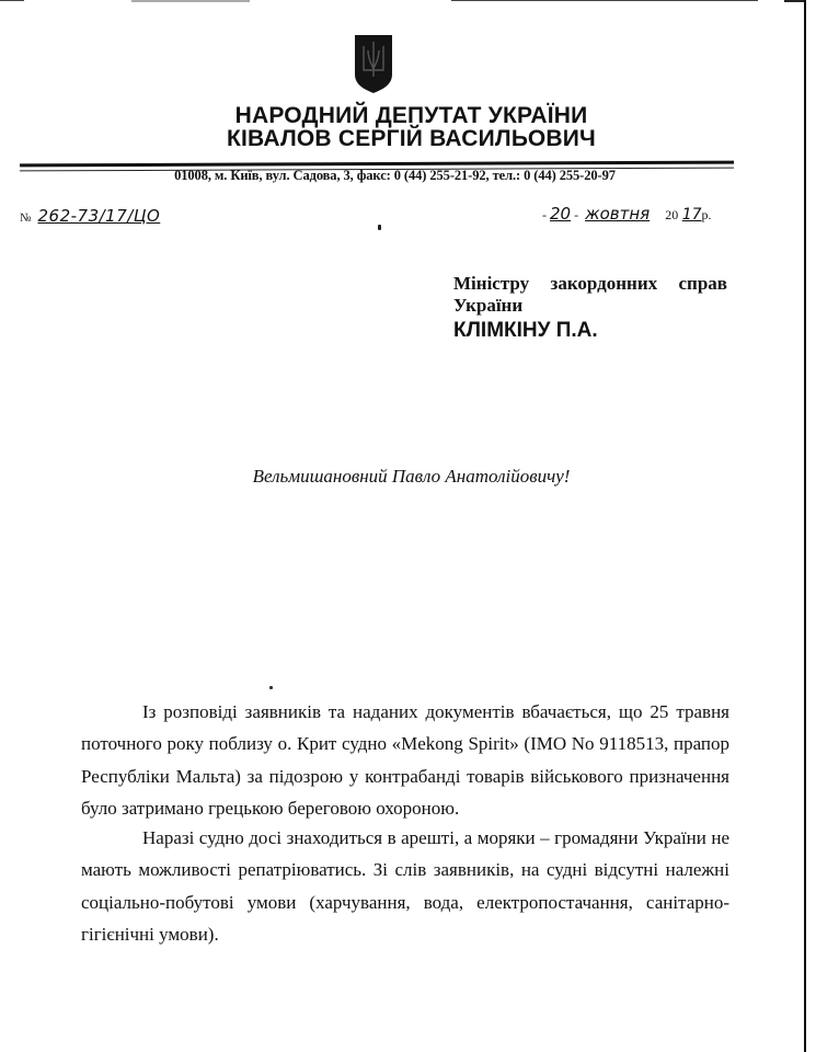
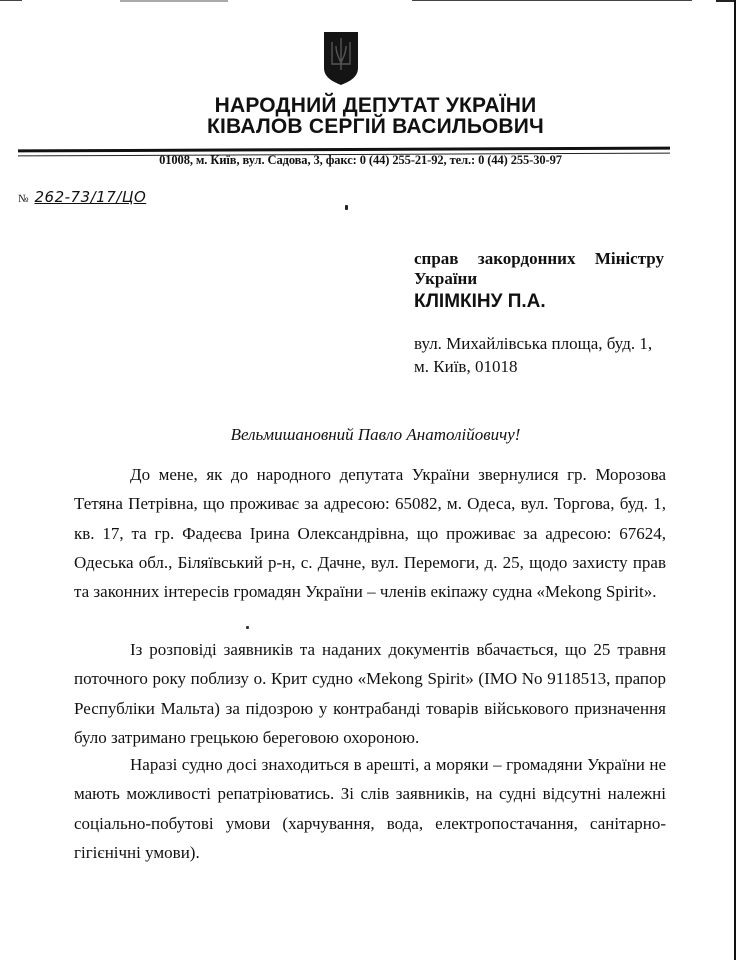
  НАРОДНИЙ ДЕПУТАТ УКРАЇНИ
  КІВАЛОВ СЕРГІЙ ВАСИЛЬОВИЧ
- 01008, м. Київ, вул. Садова, 3, факс: 0 (44) 255-21-92, тел.: 0 (44) 255-20-97
+ 01008, м. Київ, вул. Садова, 3, факс: 0 (44) 255-21-92, тел.: 0 (44) 255-30-97
  № 262-73/17/ЦО
- - 20 - жовтня 20 17р.
- Міністру
+ справ
  закордонних
- справ
+ Міністру
  України
  КЛІМКІНУ П.А.
+ вул. Михайлівська площа, буд. 1,
+ м. Київ, 01018
  Вельмишановний Павло Анатолійовичу!
+ До мене, як до народного депутата України звернулися гр. Морозова Тетяна Петрівна, що проживає за адресою: 65082, м. Одеса, вул. Торгова, буд. 1, кв. 17, та гр. Фадеєва Ірина Олександрівна, що проживає за адресою: 67624, Одеська обл., Біляївський р-н, с. Дачне, вул. Перемоги, д. 25, щодо захисту прав та законних інтересів громадян України – членів екіпажу судна «Mekong Spirit».
  Із розповіді заявників та наданих документів вбачається, що 25 травня поточного року поблизу о. Крит судно «Mekong Spirit» (IMO No 9118513, прапор Республіки Мальта) за підозрою у контрабанді товарів військового призначення було затримано грецькою береговою охороною.
  Наразі судно досі знаходиться в арешті, а моряки – громадяни України не мають можливості репатріюватись. Зі слів заявників, на судні відсутні належні соціально-побутові умови (харчування, вода, електропостачання, санітарно-гігієнічні умови).
